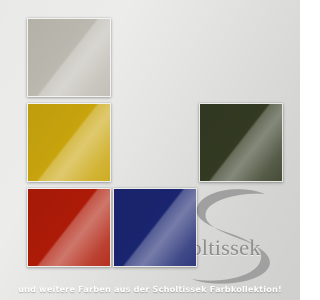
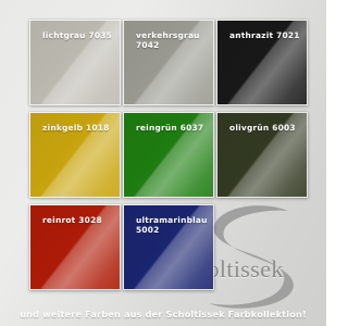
  oltissek
+ lichtgrau 7035
+ verkehrsgrau
+ 7042
+ anthrazit 7021
+ zinkgelb 1018
+ reingrün 6037
+ olivgrün 6003
+ reinrot 3028
+ ultramarinblau
+ 5002
  und weitere Farben aus der Scholtissek Farbkollektion!
